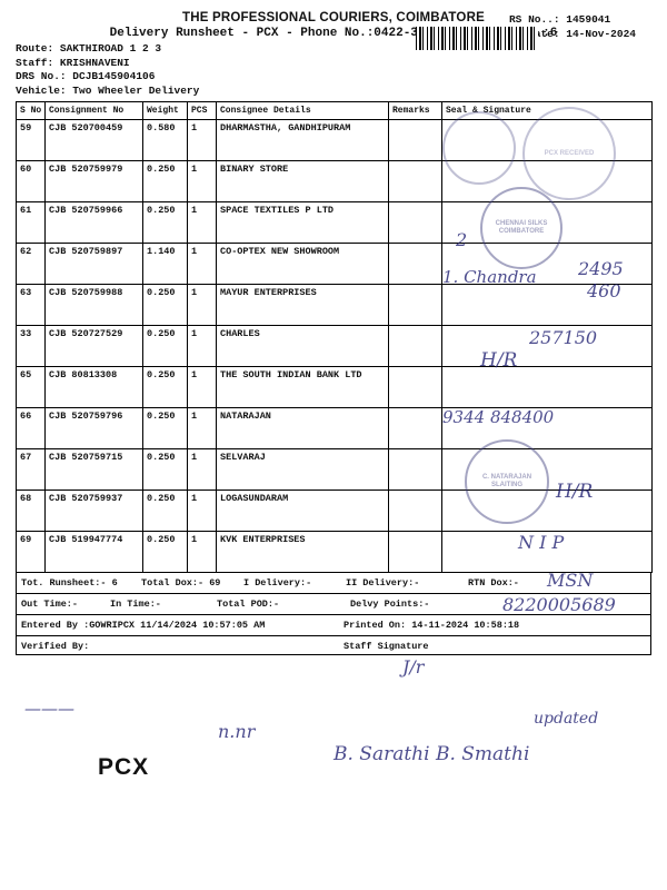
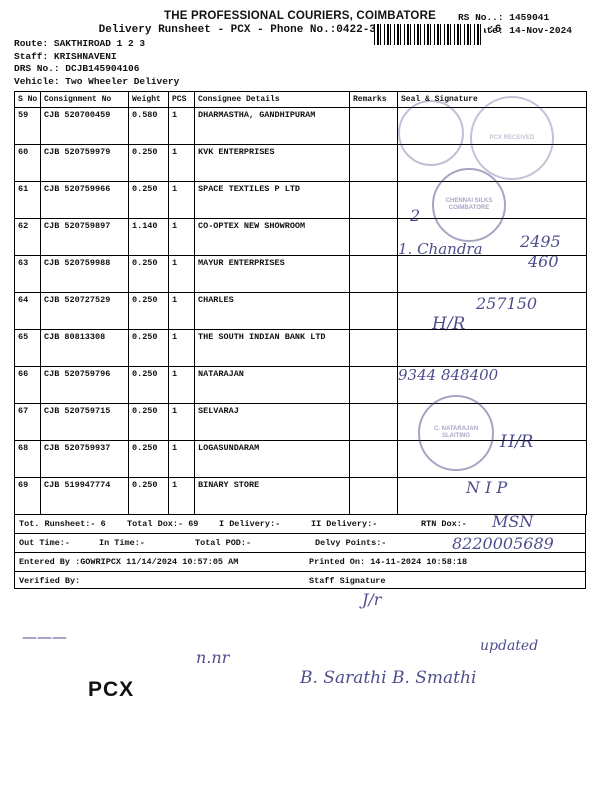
  THE PROFESSIONAL COURIERS, COIMBATORE
  Delivery Runsheet - PCX - Phone No.:0422-3.:6
  Route: SAKTHIROAD 1 2 3
  Staff: KRISHNAVENI
  DRS No.: DCJB145904106
  Vehicle: Two Wheeler Delivery
  RS No..: 1459041
  te: 14-Nov-2024
  S No	Consignment No	Weight	PCS	Consignee Details	Remarks	Seal & Signature
  59	CJB 520700459	0.580	1	DHARMASTHA, GANDHIPURAM
- 60	CJB 520759979	0.250	1	BINARY STORE
+ 60	CJB 520759979	0.250	1	KVK ENTERPRISES
  61	CJB 520759966	0.250	1	SPACE TEXTILES P LTD
  62	CJB 520759897	1.140	1	CO-OPTEX NEW SHOWROOM
  63	CJB 520759988	0.250	1	MAYUR ENTERPRISES
- 33	CJB 520727529	0.250	1	CHARLES
+ 64	CJB 520727529	0.250	1	CHARLES
  65	CJB 80813308	0.250	1	THE SOUTH INDIAN BANK LTD
  66	CJB 520759796	0.250	1	NATARAJAN
  67	CJB 520759715	0.250	1	SELVARAJ
  68	CJB 520759937	0.250	1	LOGASUNDARAM
- 69	CJB 519947774	0.250	1	KVK ENTERPRISES
+ 69	CJB 519947774	0.250	1	BINARY STORE
  Tot. Runsheet:- 6
  Total Dox:- 69
  I Delivery:-
  II Delivery:-
  RTN Dox:-
  Out Time:-
  In Time:-
  Total POD:-
  Delvy Points:-
  Entered By :GOWRIPCX 11/14/2024 10:57:05 AM
  Printed On: 14-11-2024 10:58:18
  Verified By:
  Staff Signature
  2
  1. Chandra
  2495
  460
  257150
  H/R
  9344 848400
  H/R
  N I P
  MSN
  8220005689
  J/r
  updated
  B. Sarathi B. Smathi
  n.nr
  ———
  PCX
